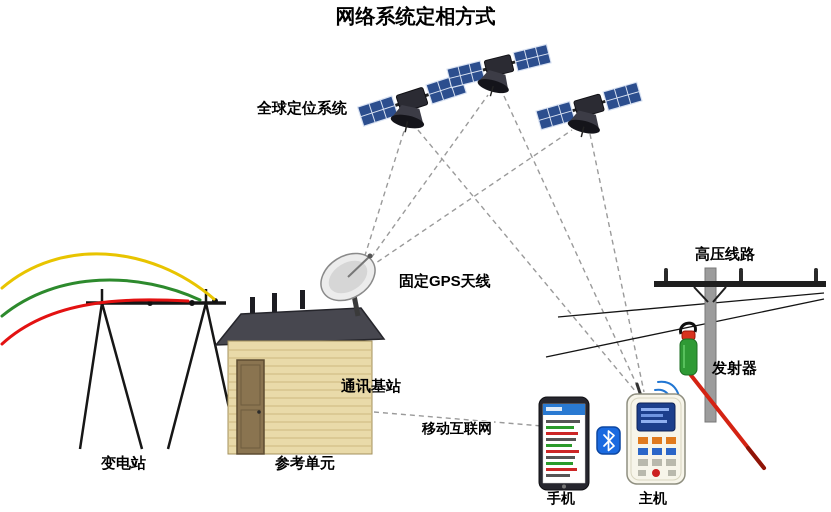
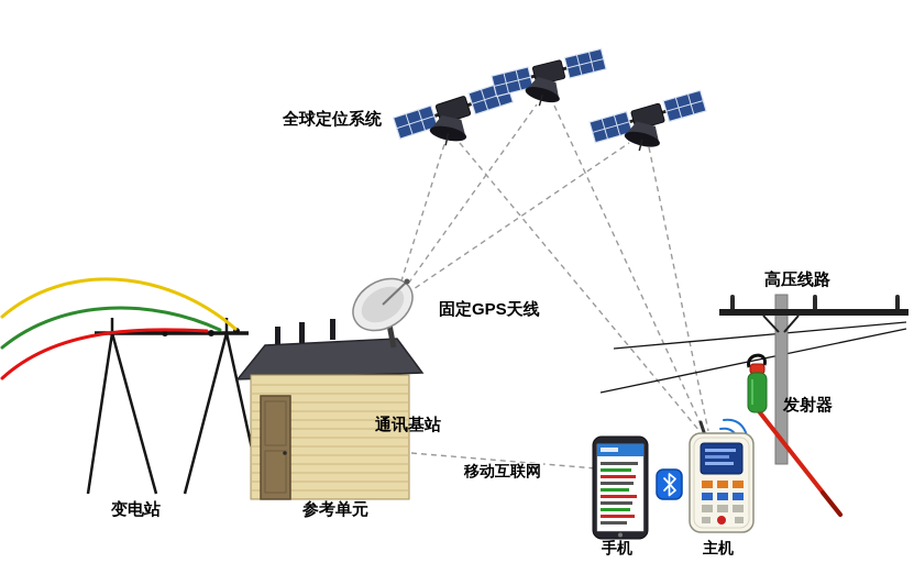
- 网络系统定相方式
  全球定位系统
  固定GPS天线
  通讯基站
  参考单元
  变电站
  高压线路
  发射器
  移动互联网
  手机
  主机
